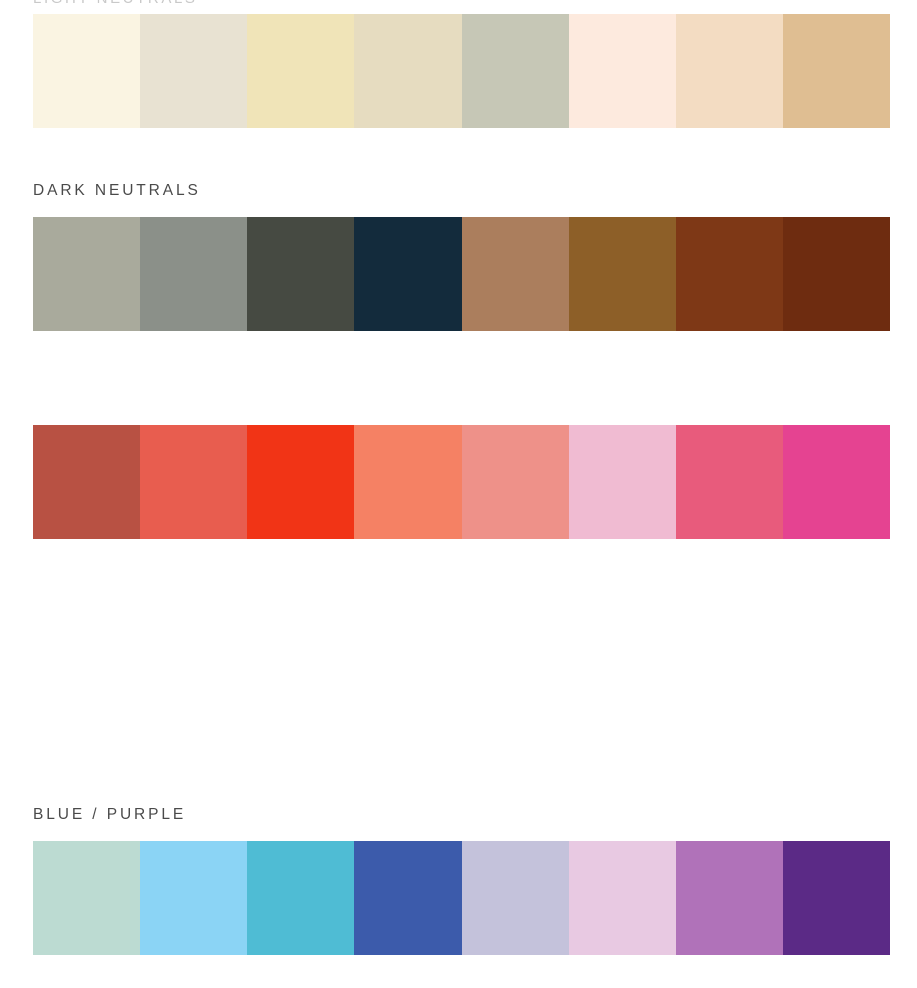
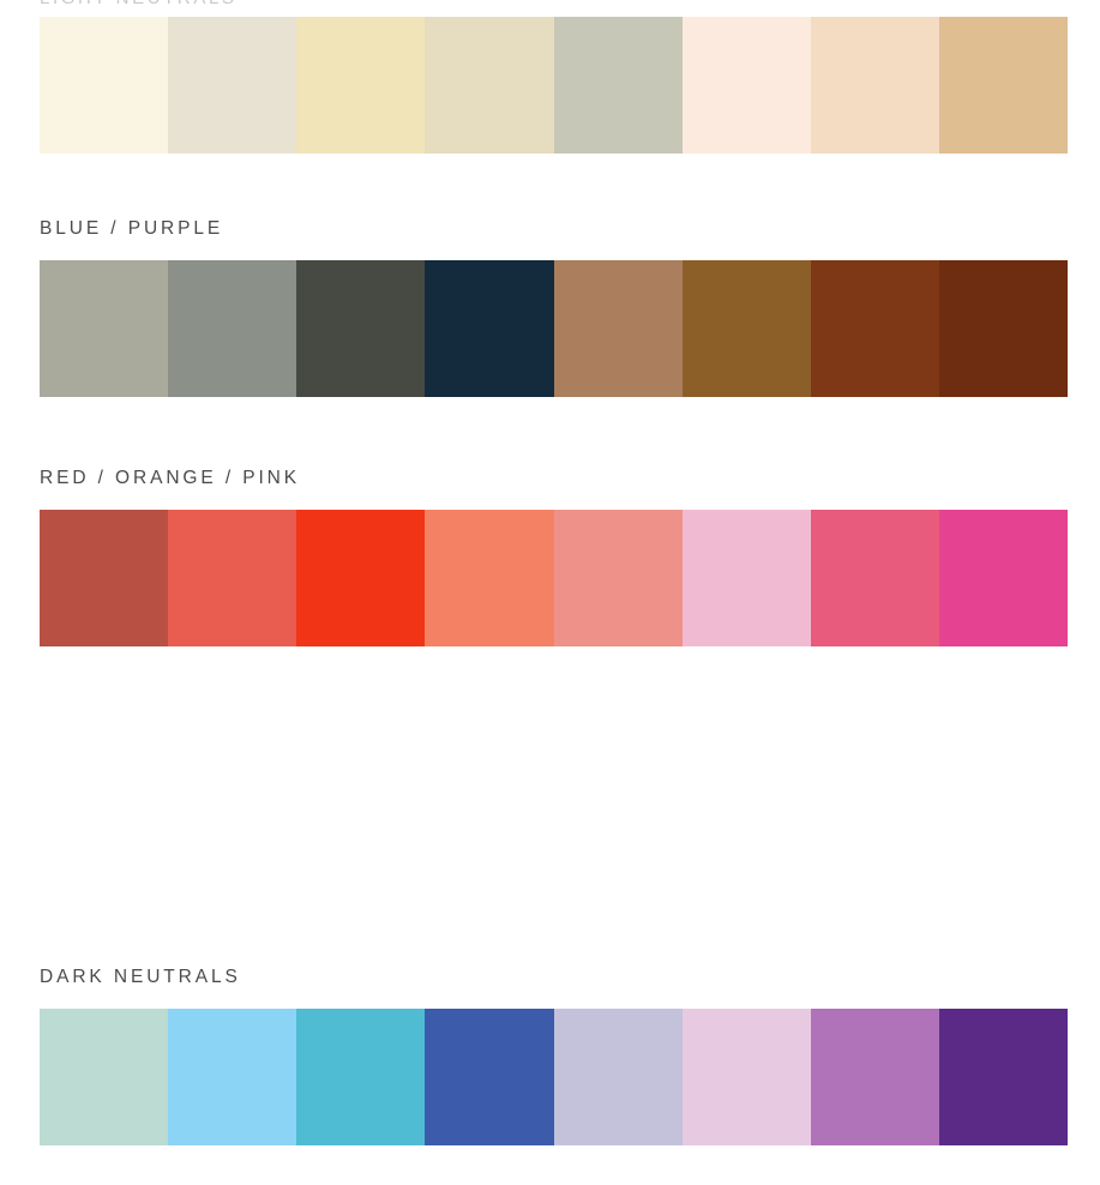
- DARK NEUTRALS
+ BLUE / PURPLE
+ RED / ORANGE / PINK
- BLUE / PURPLE
+ DARK NEUTRALS
